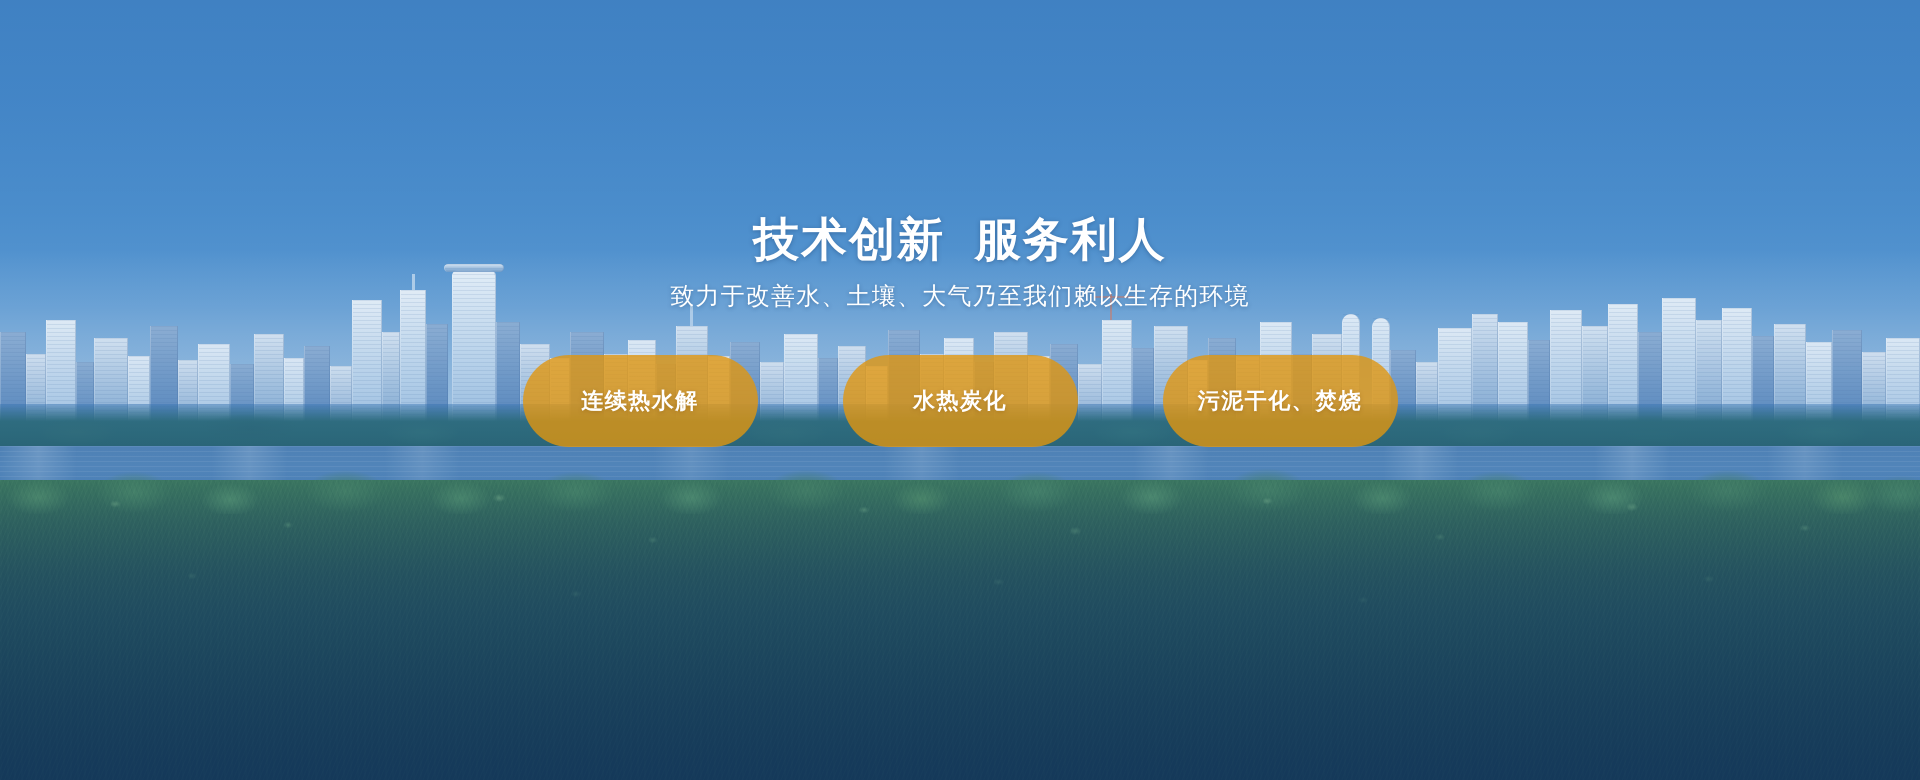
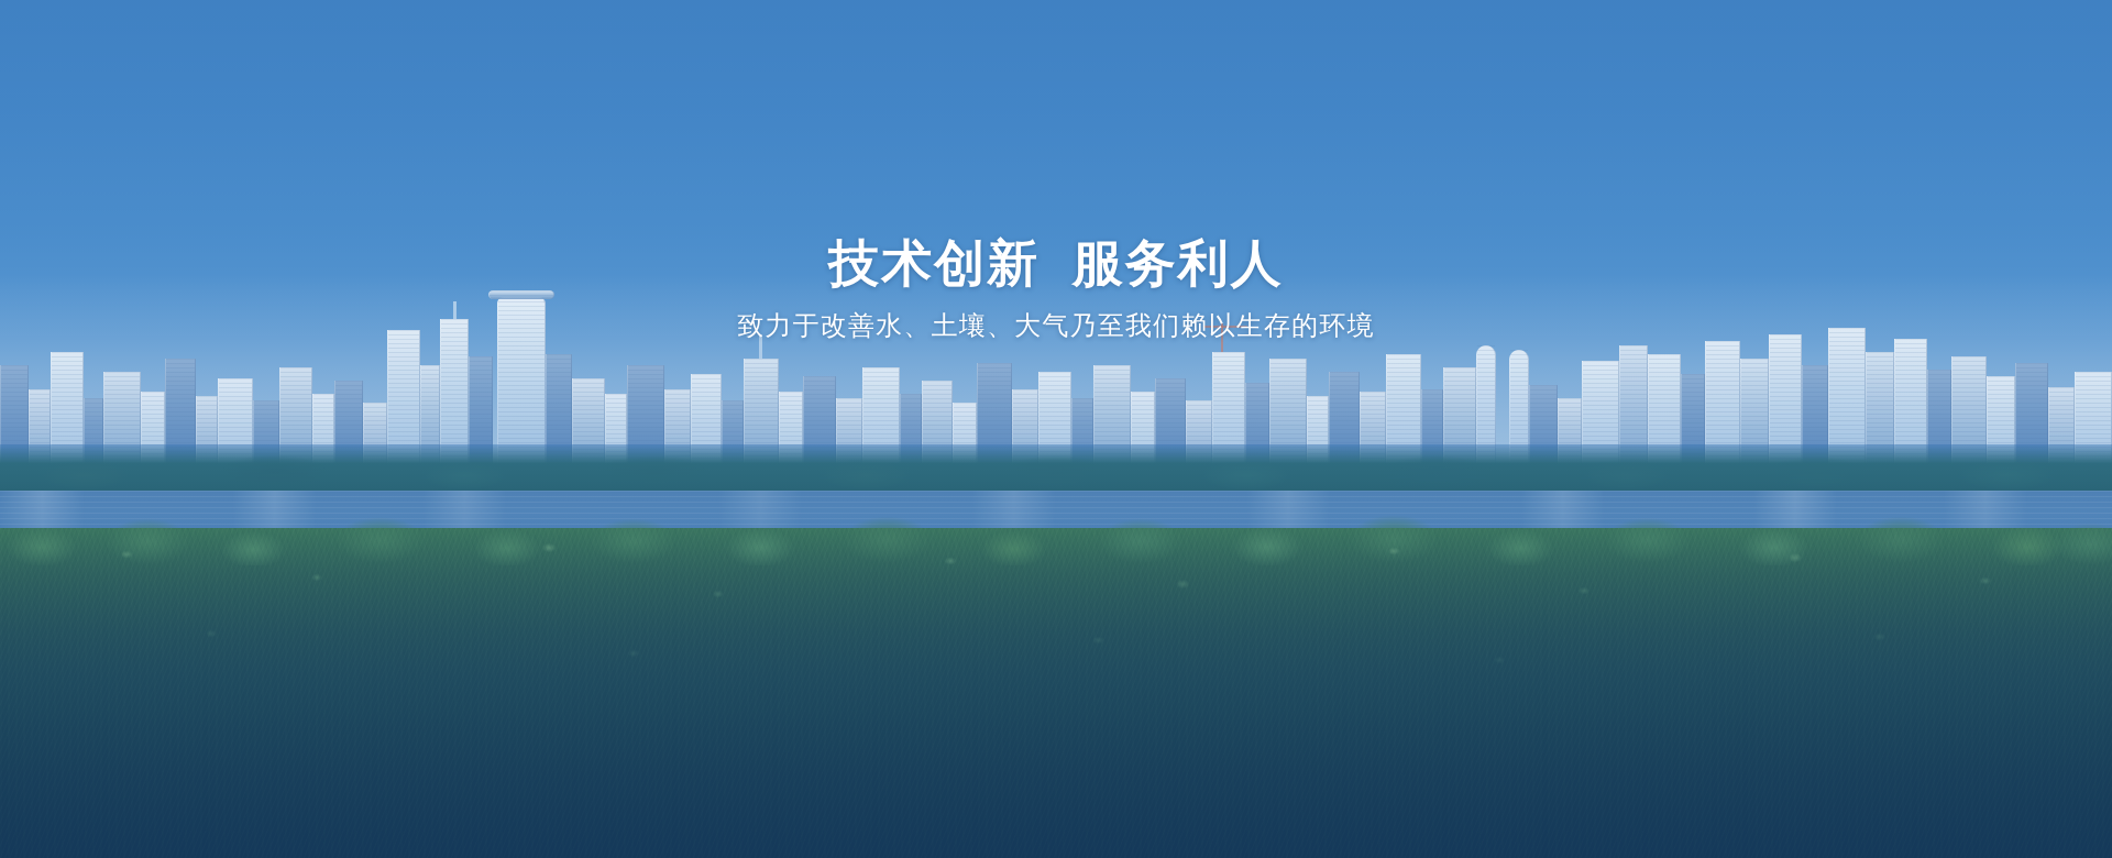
  技术创新 服务利人
  致力于改善水、土壤、大气乃至我们赖以生存的环境
- 连续热水解
- 水热炭化
- 污泥干化、焚烧
